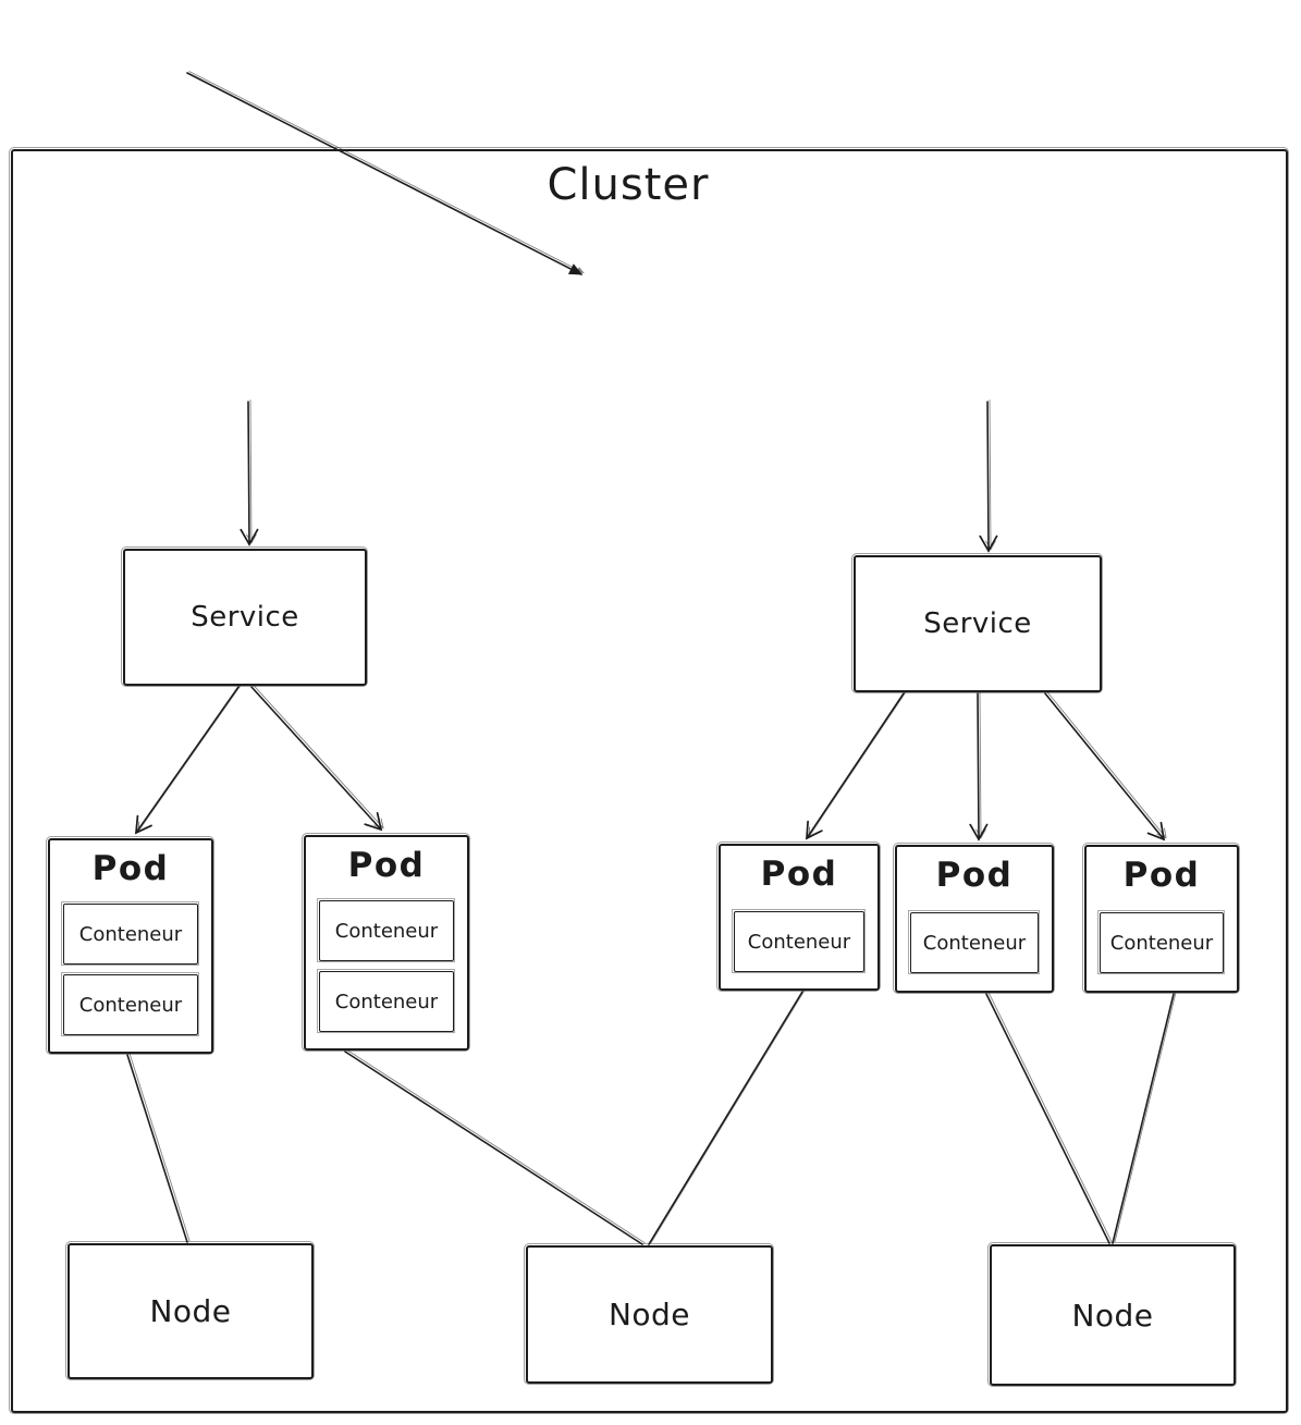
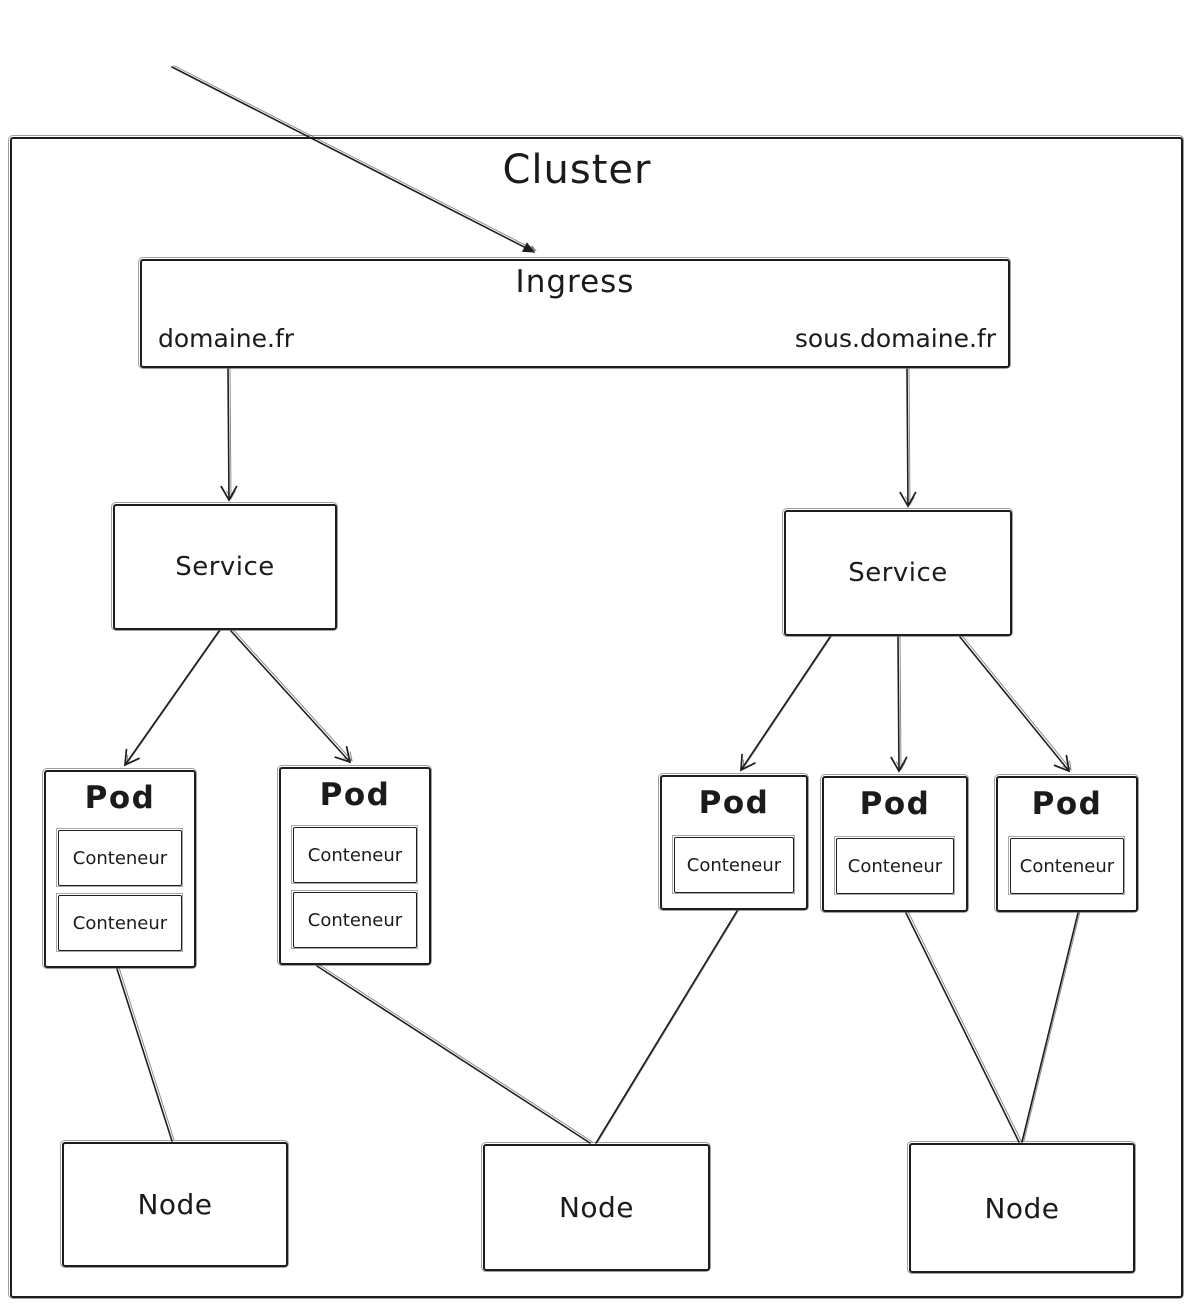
  Cluster
+ Ingress
+ domaine.fr
+ sous.domaine.fr
  Service
  Service
  Pod
  Conteneur
  Conteneur
  Pod
  Conteneur
  Conteneur
  Pod
  Conteneur
  Pod
  Conteneur
  Pod
  Conteneur
  Node
  Node
  Node
